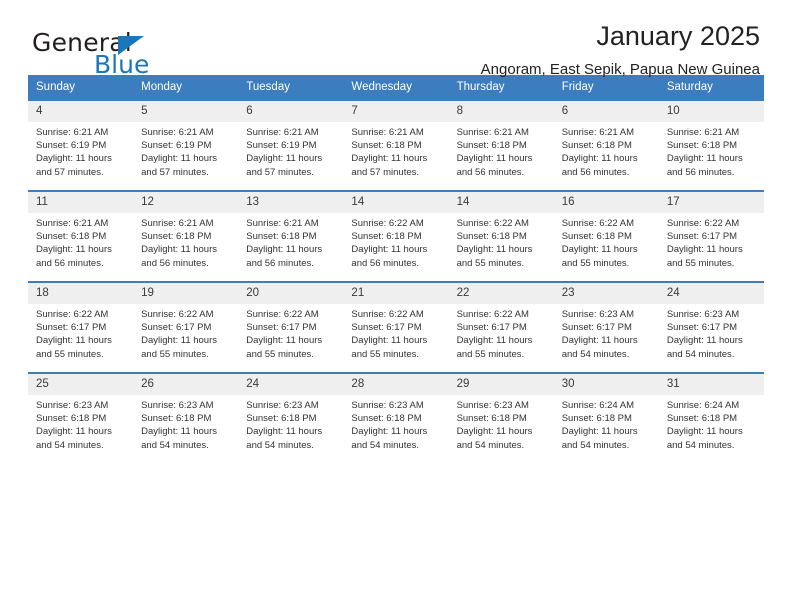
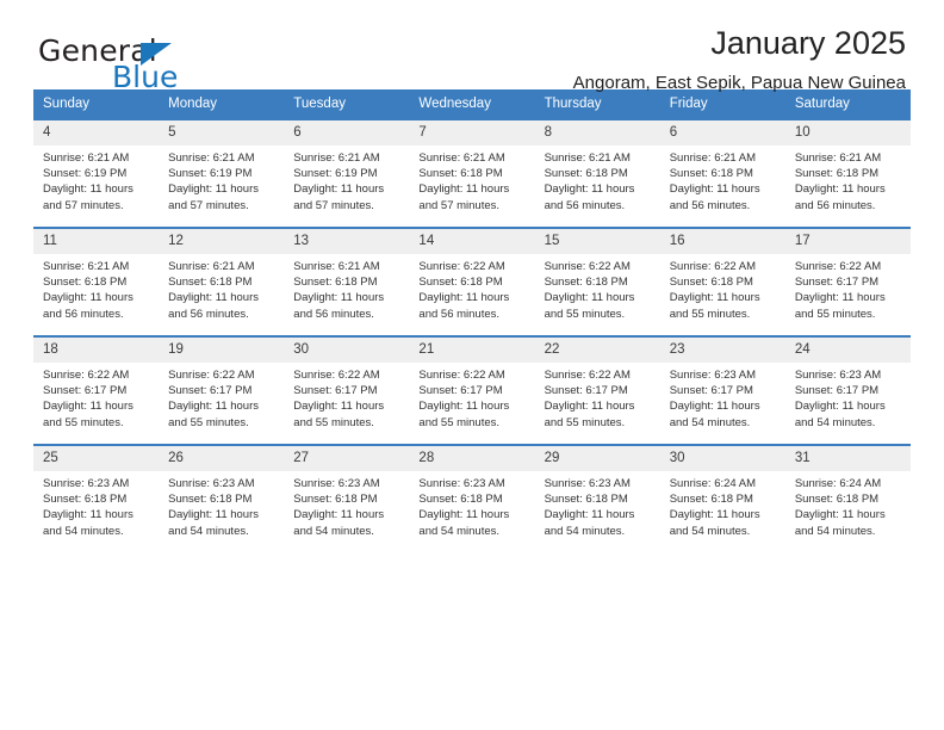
  General
  Blue
  January 2025
  Angoram, East Sepik, Papua New Guinea
  Sunday	Monday	Tuesday	Wednesday	Thursday	Friday	Saturday
  4Sunrise: 6:21 AMSunset: 6:19 PMDaylight: 11 hoursand 57 minutes.	5Sunrise: 6:21 AMSunset: 6:19 PMDaylight: 11 hoursand 57 minutes.	6Sunrise: 6:21 AMSunset: 6:19 PMDaylight: 11 hoursand 57 minutes.	7Sunrise: 6:21 AMSunset: 6:18 PMDaylight: 11 hoursand 57 minutes.	8Sunrise: 6:21 AMSunset: 6:18 PMDaylight: 11 hoursand 56 minutes.	6Sunrise: 6:21 AMSunset: 6:18 PMDaylight: 11 hoursand 56 minutes.	10Sunrise: 6:21 AMSunset: 6:18 PMDaylight: 11 hoursand 56 minutes.
- 11Sunrise: 6:21 AMSunset: 6:18 PMDaylight: 11 hoursand 56 minutes.	12Sunrise: 6:21 AMSunset: 6:18 PMDaylight: 11 hoursand 56 minutes.	13Sunrise: 6:21 AMSunset: 6:18 PMDaylight: 11 hoursand 56 minutes.	14Sunrise: 6:22 AMSunset: 6:18 PMDaylight: 11 hoursand 56 minutes.	14Sunrise: 6:22 AMSunset: 6:18 PMDaylight: 11 hoursand 55 minutes.	16Sunrise: 6:22 AMSunset: 6:18 PMDaylight: 11 hoursand 55 minutes.	17Sunrise: 6:22 AMSunset: 6:17 PMDaylight: 11 hoursand 55 minutes.
+ 11Sunrise: 6:21 AMSunset: 6:18 PMDaylight: 11 hoursand 56 minutes.	12Sunrise: 6:21 AMSunset: 6:18 PMDaylight: 11 hoursand 56 minutes.	13Sunrise: 6:21 AMSunset: 6:18 PMDaylight: 11 hoursand 56 minutes.	14Sunrise: 6:22 AMSunset: 6:18 PMDaylight: 11 hoursand 56 minutes.	15Sunrise: 6:22 AMSunset: 6:18 PMDaylight: 11 hoursand 55 minutes.	16Sunrise: 6:22 AMSunset: 6:18 PMDaylight: 11 hoursand 55 minutes.	17Sunrise: 6:22 AMSunset: 6:17 PMDaylight: 11 hoursand 55 minutes.
- 18Sunrise: 6:22 AMSunset: 6:17 PMDaylight: 11 hoursand 55 minutes.	19Sunrise: 6:22 AMSunset: 6:17 PMDaylight: 11 hoursand 55 minutes.	20Sunrise: 6:22 AMSunset: 6:17 PMDaylight: 11 hoursand 55 minutes.	21Sunrise: 6:22 AMSunset: 6:17 PMDaylight: 11 hoursand 55 minutes.	22Sunrise: 6:22 AMSunset: 6:17 PMDaylight: 11 hoursand 55 minutes.	23Sunrise: 6:23 AMSunset: 6:17 PMDaylight: 11 hoursand 54 minutes.	24Sunrise: 6:23 AMSunset: 6:17 PMDaylight: 11 hoursand 54 minutes.
+ 18Sunrise: 6:22 AMSunset: 6:17 PMDaylight: 11 hoursand 55 minutes.	19Sunrise: 6:22 AMSunset: 6:17 PMDaylight: 11 hoursand 55 minutes.	30Sunrise: 6:22 AMSunset: 6:17 PMDaylight: 11 hoursand 55 minutes.	21Sunrise: 6:22 AMSunset: 6:17 PMDaylight: 11 hoursand 55 minutes.	22Sunrise: 6:22 AMSunset: 6:17 PMDaylight: 11 hoursand 55 minutes.	23Sunrise: 6:23 AMSunset: 6:17 PMDaylight: 11 hoursand 54 minutes.	24Sunrise: 6:23 AMSunset: 6:17 PMDaylight: 11 hoursand 54 minutes.
- 25Sunrise: 6:23 AMSunset: 6:18 PMDaylight: 11 hoursand 54 minutes.	26Sunrise: 6:23 AMSunset: 6:18 PMDaylight: 11 hoursand 54 minutes.	24Sunrise: 6:23 AMSunset: 6:18 PMDaylight: 11 hoursand 54 minutes.	28Sunrise: 6:23 AMSunset: 6:18 PMDaylight: 11 hoursand 54 minutes.	29Sunrise: 6:23 AMSunset: 6:18 PMDaylight: 11 hoursand 54 minutes.	30Sunrise: 6:24 AMSunset: 6:18 PMDaylight: 11 hoursand 54 minutes.	31Sunrise: 6:24 AMSunset: 6:18 PMDaylight: 11 hoursand 54 minutes.
+ 25Sunrise: 6:23 AMSunset: 6:18 PMDaylight: 11 hoursand 54 minutes.	26Sunrise: 6:23 AMSunset: 6:18 PMDaylight: 11 hoursand 54 minutes.	27Sunrise: 6:23 AMSunset: 6:18 PMDaylight: 11 hoursand 54 minutes.	28Sunrise: 6:23 AMSunset: 6:18 PMDaylight: 11 hoursand 54 minutes.	29Sunrise: 6:23 AMSunset: 6:18 PMDaylight: 11 hoursand 54 minutes.	30Sunrise: 6:24 AMSunset: 6:18 PMDaylight: 11 hoursand 54 minutes.	31Sunrise: 6:24 AMSunset: 6:18 PMDaylight: 11 hoursand 54 minutes.
